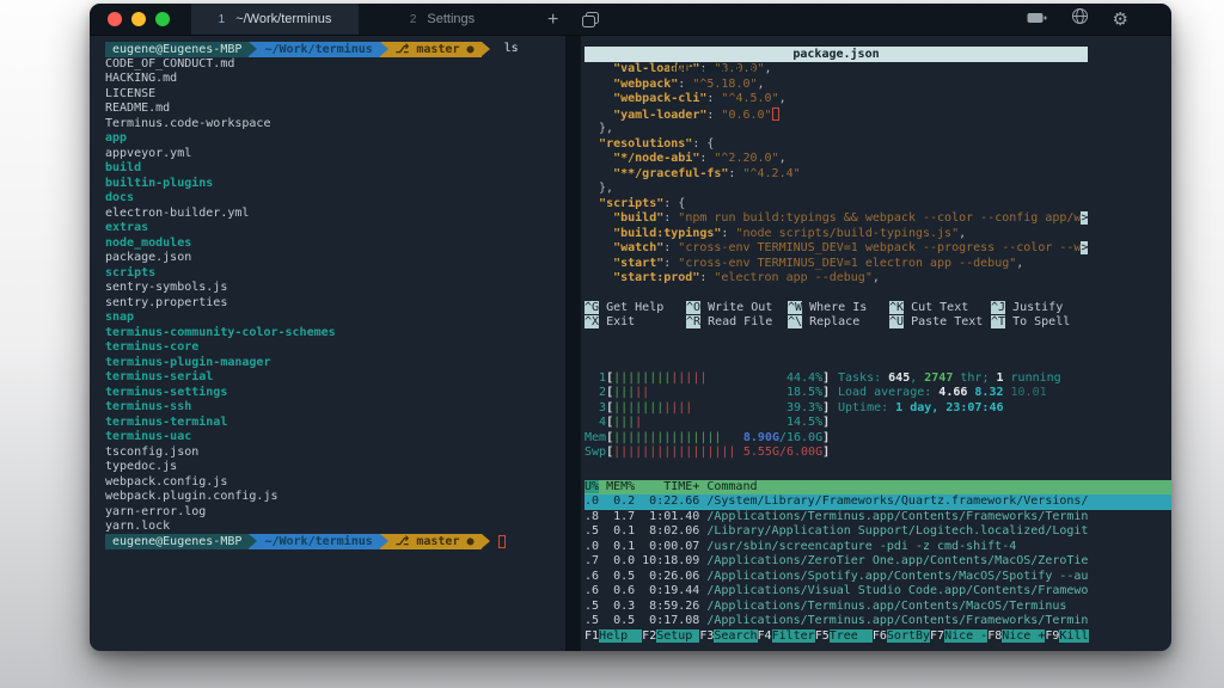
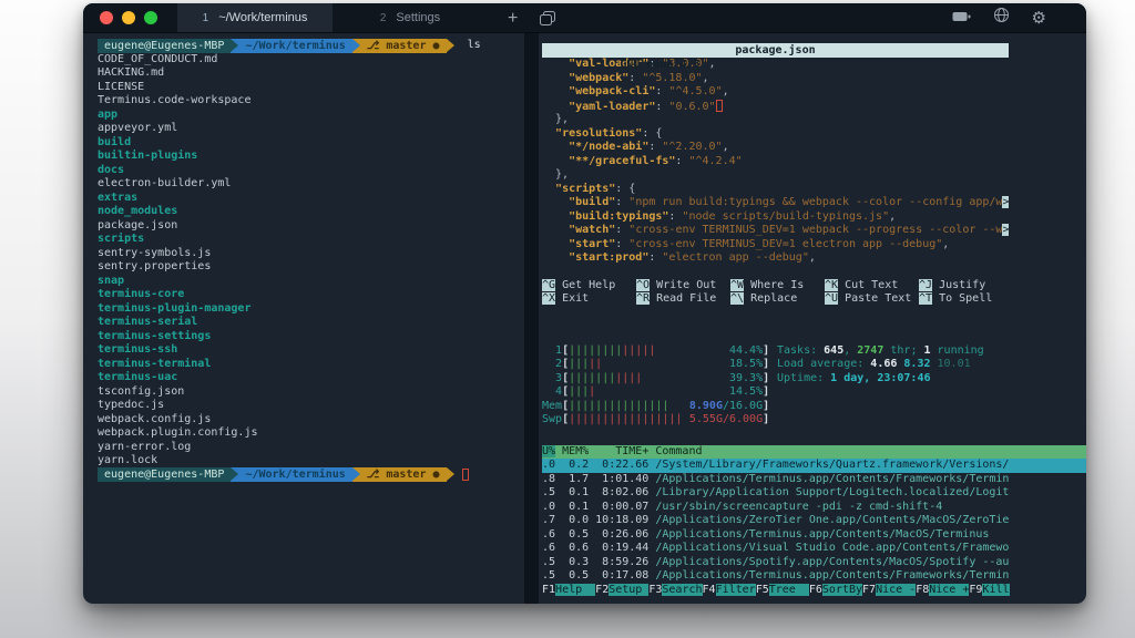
  1
  ~/Work/terminus
  2
  Settings
  +
  ⚙
  eugene@Eugenes-MBP
  ~/Work/terminus
  ⎇ master ●
  ls
  CODE_OF_CONDUCT.md
  HACKING.md
  LICENSE
- README.md
  Terminus.code-workspace
  app
  appveyor.yml
  build
  builtin-plugins
  docs
  electron-builder.yml
  extras
  node_modules
  package.json
  scripts
  sentry-symbols.js
  sentry.properties
  snap
- terminus-community-color-schemes
  terminus-core
  terminus-plugin-manager
  terminus-serial
  terminus-settings
  terminus-ssh
  terminus-terminal
  terminus-uac
  tsconfig.json
  typedoc.js
  webpack.config.js
  webpack.plugin.config.js
  yarn-error.log
  yarn.lock
  eugene@Eugenes-MBP
  ~/Work/terminus
  ⎇ master ●
  GNU nano 4.5
  package.json
  ck": "^5.18.0",
  pack-cli": "^4.5.0",
  "yaml-loader": "0.6.0"
  },
  "resolutions": {
  "*/node-abi": "^2.20.0",
  "**/graceful-fs": "^4.2.4"
  },
  "scripts": {
  "build": "npm run build:typings && webpack --color --config app/w>
  "build:typings": "node scripts/build-typings.js",
  "watch": "cross-env TERMINUS_DEV=1 webpack --progress --color --w>
  "start": "cross-env TERMINUS_DEV=1 electron app --debug",
  "start:prod": "electron app --debug",
  ^G Get Help ^O Write Out ^W Where Is ^K Cut Text ^J Justify
  ^X Exit ^R Read File ^\ Replace ^U Paste Text ^T To Spell
  1[|||||||||||||
  44.4%
  ]
  2[|||||
  18.5%
  ]
  3[|||||||||||
  39.3%
  ]
  4[||||
  14.5%
  ]
  Mem[|||||||||||||||
  8.90G/16.0G
  ]
  Swp[|||||||||||||||||
  5.55G/6.00G
  ]
  Tasks: 645, 2747 thr; 1 running
  Load average: 4.66 8.32 10.01
  Uptime: 1 day, 23:07:46
  U% MEM% TIME+ Command
  .0 0.2 0:22.66 /System/Library/Frameworks/Quartz.framework/Versions/
  .8 1.7 1:01.40 /Applications/Terminus.app/Contents/Frameworks/Termin
  .5 0.1 8:02.06 /Library/Application Support/Logitech.localized/Logit
  .0 0.1 0:00.07 /usr/sbin/screencapture -pdi -z cmd-shift-4
  .7 0.0 10:18.09 /Applications/ZeroTier One.app/Contents/MacOS/ZeroTie
- .6 0.5 0:26.06 /Applications/Spotify.app/Contents/MacOS/Spotify --au
+ .6 0.5 0:26.06 /Applications/Terminus.app/Contents/MacOS/Terminus
  .6 0.6 0:19.44 /Applications/Visual Studio Code.app/Contents/Framewo
- .5 0.3 8:59.26 /Applications/Terminus.app/Contents/MacOS/Terminus
+ .5 0.3 8:59.26 /Applications/Spotify.app/Contents/MacOS/Spotify --au
  .5 0.5 0:17.08 /Applications/Terminus.app/Contents/Frameworks/Termin
  F1Help F2Setup F3SearchF4FilterF5Tree F6SortByF7Nice -F8Nice +F9Kill
